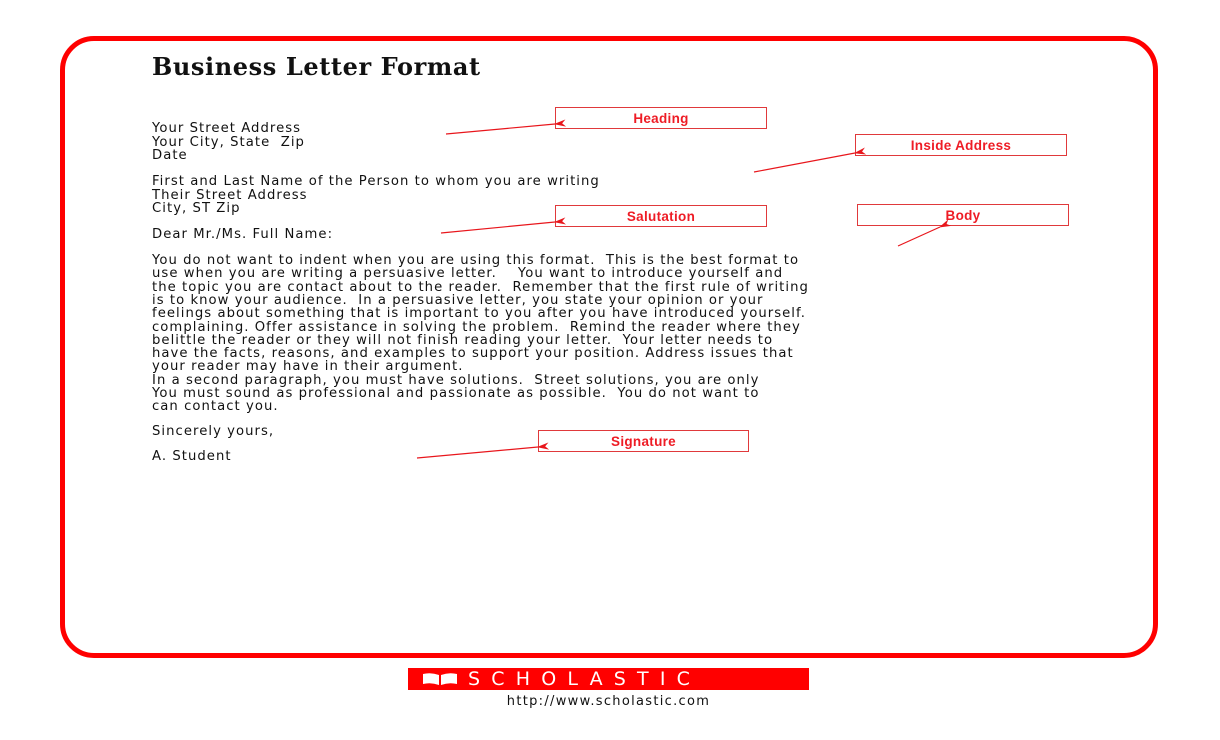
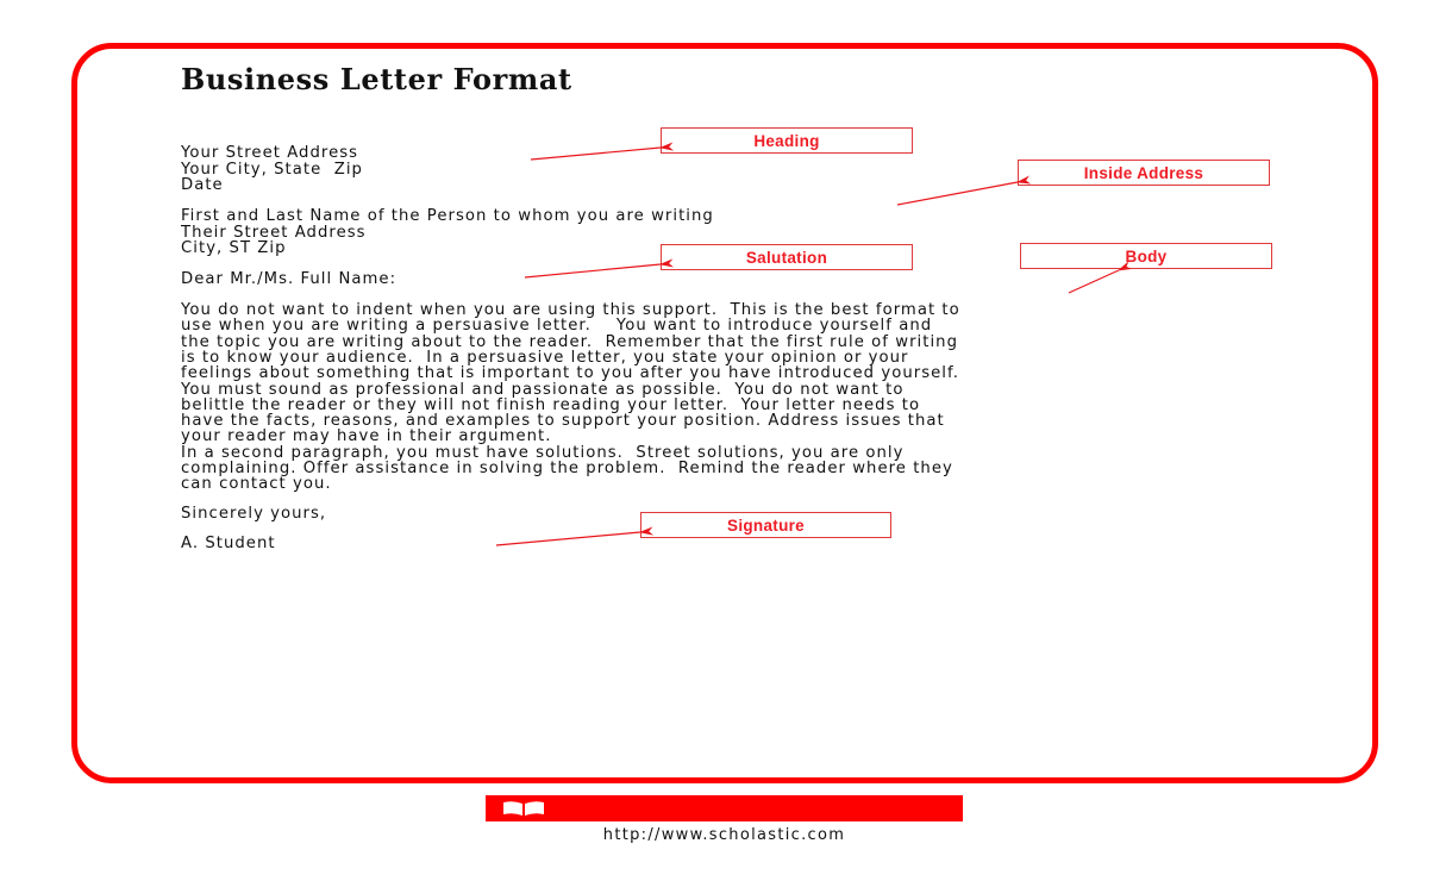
  Business Letter Format
  Your Street Address
  Your City, State Zip
  Date
  First and Last Name of the Person to whom you are writing
  Their Street Address
  City, ST Zip
  Dear Mr./Ms. Full Name:
- You do not want to indent when you are using this format. This is the best format to
+ You do not want to indent when you are using this support. This is the best format to
  use when you are writing a persuasive letter. You want to introduce yourself and
- the topic you are contact about to the reader. Remember that the first rule of writing
+ the topic you are writing about to the reader. Remember that the first rule of writing
  is to know your audience. In a persuasive letter, you state your opinion or your
  feelings about something that is important to you after you have introduced yourself.
- complaining. Offer assistance in solving the problem. Remind the reader where they
+ You must sound as professional and passionate as possible. You do not want to
  belittle the reader or they will not finish reading your letter. Your letter needs to
  have the facts, reasons, and examples to support your position. Address issues that
  your reader may have in their argument.
  In a second paragraph, you must have solutions. Street solutions, you are only
- You must sound as professional and passionate as possible. You do not want to
+ complaining. Offer assistance in solving the problem. Remind the reader where they
  can contact you.
  Sincerely yours,
  A. Student
  Heading
  Inside Address
  Salutation
  Body
  Signature
- SCHOLASTIC
  http://www.scholastic.com
